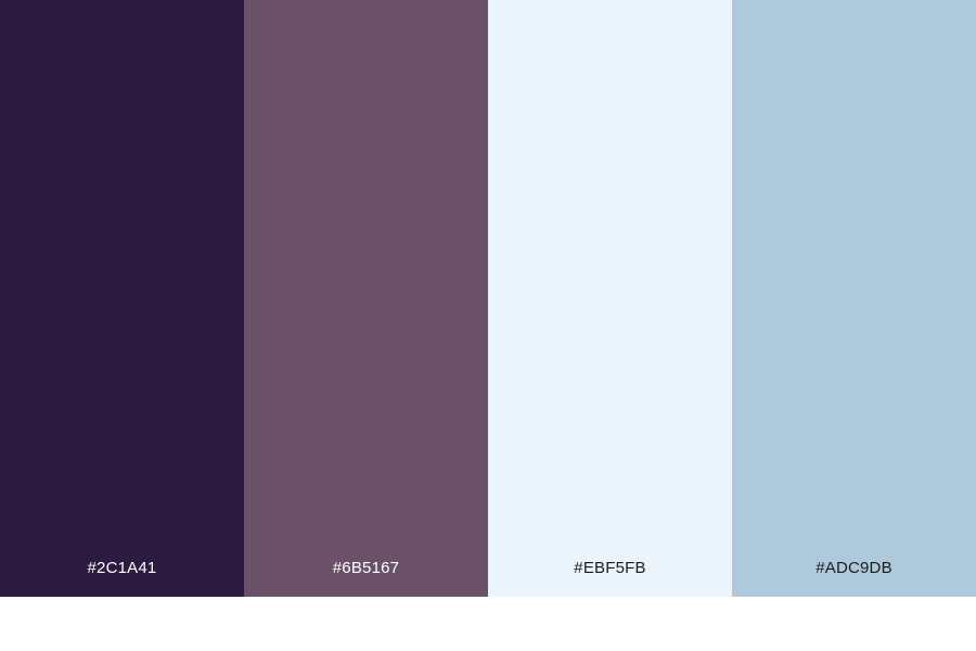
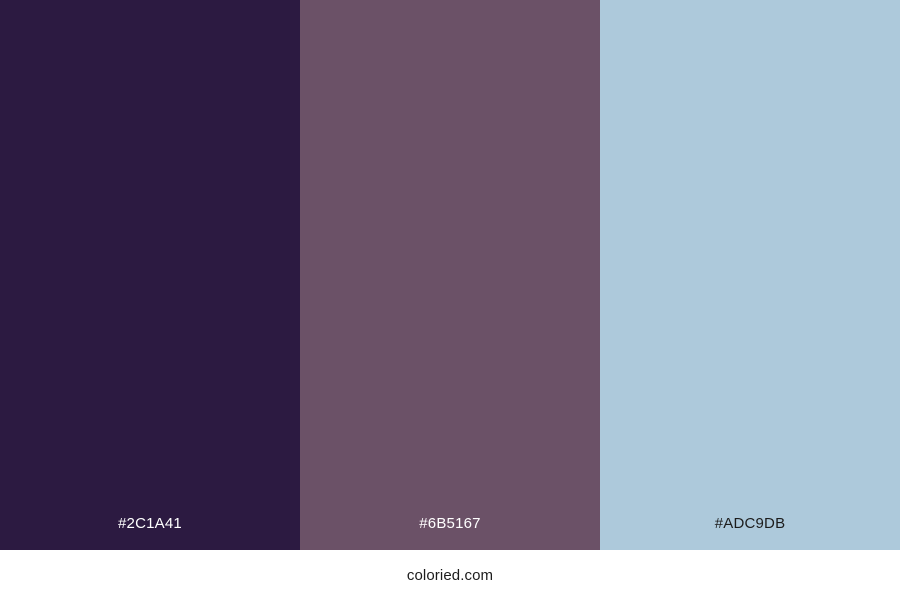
  #2C1A41
  #6B5167
- #EBF5FB
  #ADC9DB
+ coloried.com
